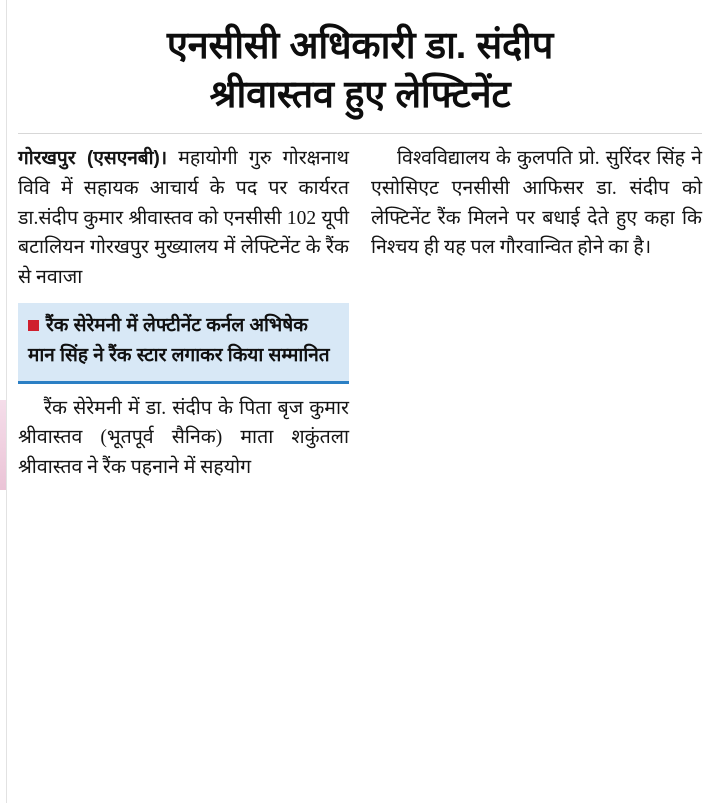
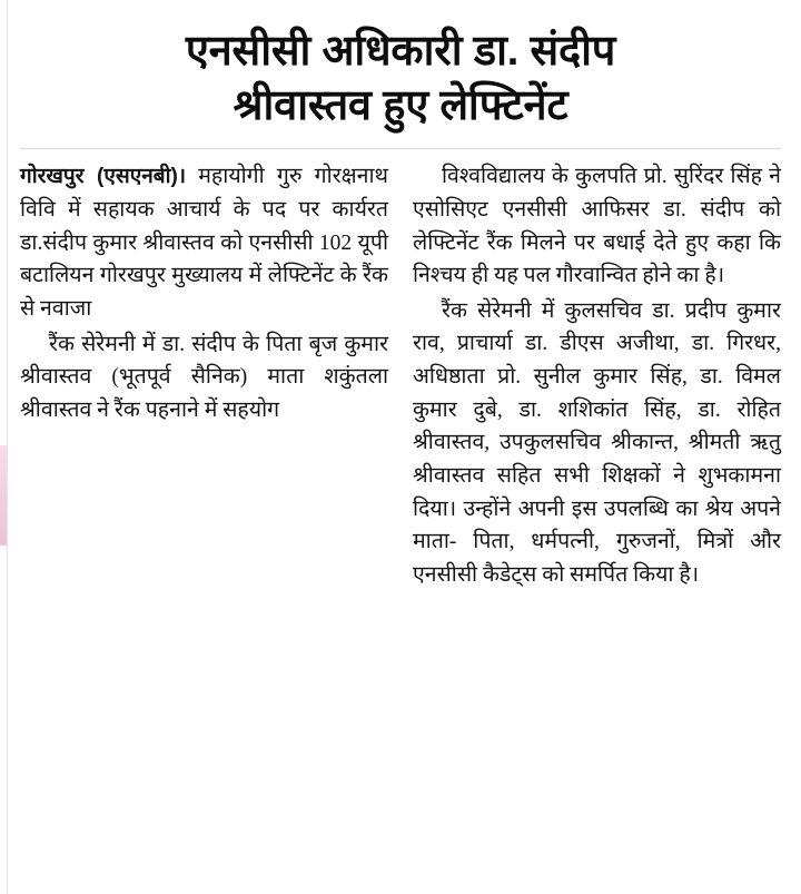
  एनसीसी अधिकारी डा. संदीप
  श्रीवास्तव हुए लेफ्टिनेंट
  गोरखपुर (एसएनबी)। महायोगी गुरु गोरक्षनाथ विवि में सहायक आचार्य के पद पर कार्यरत डा.संदीप कुमार श्रीवास्तव को एनसीसी 102 यूपी बटालियन गोरखपुर मुख्यालय में लेफ्टिनेंट के रैंक से नवाजा
- रैंक सेरेमनी में लेफ्टीनेंट कर्नल अभिषेक मान सिंह ने रैंक स्टार लगाकर किया सम्मानित
  रैंक सेरेमनी में डा. संदीप के पिता बृज कुमार श्रीवास्तव (भूतपूर्व सैनिक) माता शकुंतला श्रीवास्तव ने रैंक पहनाने में सहयोग
  विश्वविद्यालय के कुलपति प्रो. सुरिंदर सिंह ने एसोसिएट एनसीसी आफिसर डा. संदीप को लेफ्टिनेंट रैंक मिलने पर बधाई देते हुए कहा कि निश्चय ही यह पल गौरवान्वित होने का है।
+ रैंक सेरेमनी में कुलसचिव डा. प्रदीप कुमार राव, प्राचार्या डा. डीएस अजीथा, डा. गिरधर, अधिष्ठाता प्रो. सुनील कुमार सिंह, डा. विमल कुमार दुबे, डा. शशिकांत सिंह, डा. रोहित श्रीवास्तव, उपकुलसचिव श्रीकान्त, श्रीमती ऋतु श्रीवास्तव सहित सभी शिक्षकों ने शुभकामना दिया। उन्होंने अपनी इस उपलब्धि का श्रेय अपने माता- पिता, धर्मपत्नी, गुरुजनों, मित्रों और एनसीसी कैडेट्स को समर्पित किया है।
